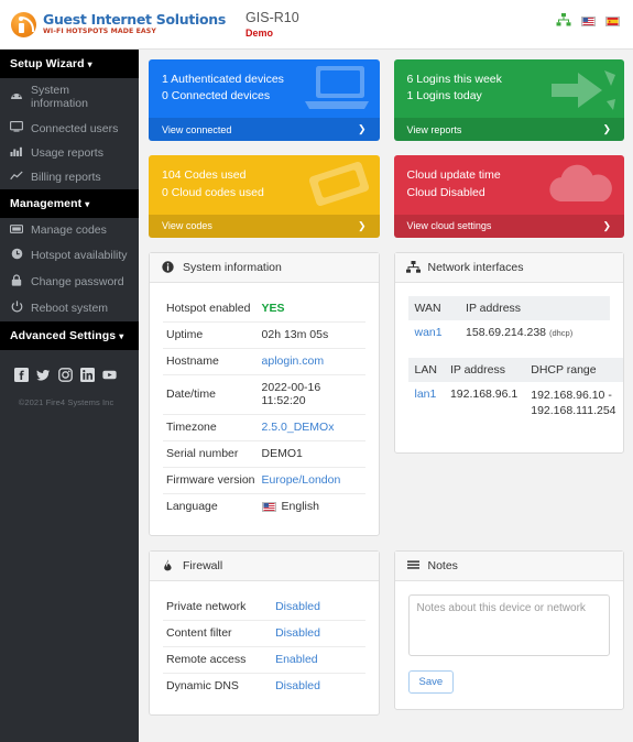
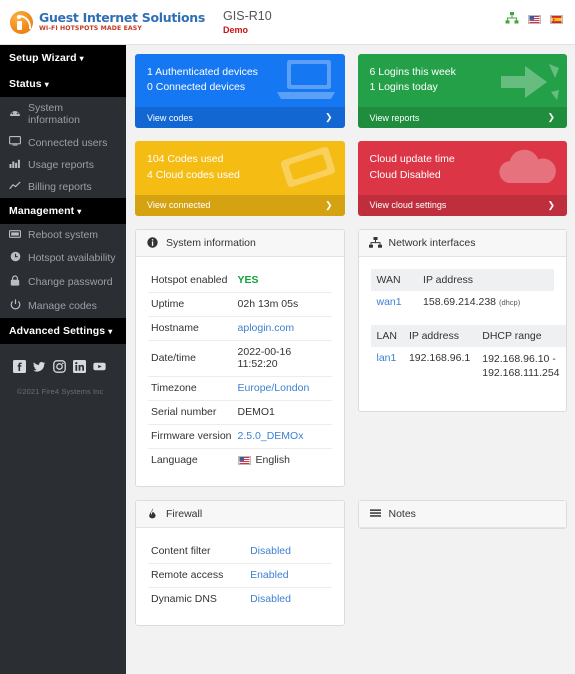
  Guest Internet Solutions
  GIS-R10
  Demo
  Setup Wizard ▾
+ Status ▾
  System information
  Connected users
  Usage reports
  Billing reports
  Management ▾
- Manage codes
+ Reboot system
  Hotspot availability
  Change password
- Reboot system
+ Manage codes
  Advanced Settings ▾
  ©2021 Fire4 Systems Inc
  1 Authenticated devices
  0 Connected devices
- View connected
+ View codes
  ❯
  6 Logins this week
  1 Logins today
  View reports
  ❯
  104 Codes used
- 0 Cloud codes used
+ 4 Cloud codes used
- View codes
+ View connected
  ❯
  Cloud update time
  Cloud Disabled
  View cloud settings
  ❯
  System information
  Hotspot enabled	YES
  Uptime	02h 13m 05s
  Hostname	aplogin.com
  Date/time	2022-00-16 11:52:20
- Timezone	2.5.0_DEMOx
+ Timezone	Europe/London
  Serial number	DEMO1
- Firmware version	Europe/London
+ Firmware version	2.5.0_DEMOx
  Language	English
  Network interfaces
  WAN	IP address
  wan1	158.69.214.238 (dhcp)
  LAN	IP address	DHCP range
  lan1	192.168.96.1	192.168.96.10 - 192.168.111.254
  Firewall
- Private network	Disabled
  Content filter	Disabled
  Remote access	Enabled
  Dynamic DNS	Disabled
  Notes
- Notes about this device or network Save
